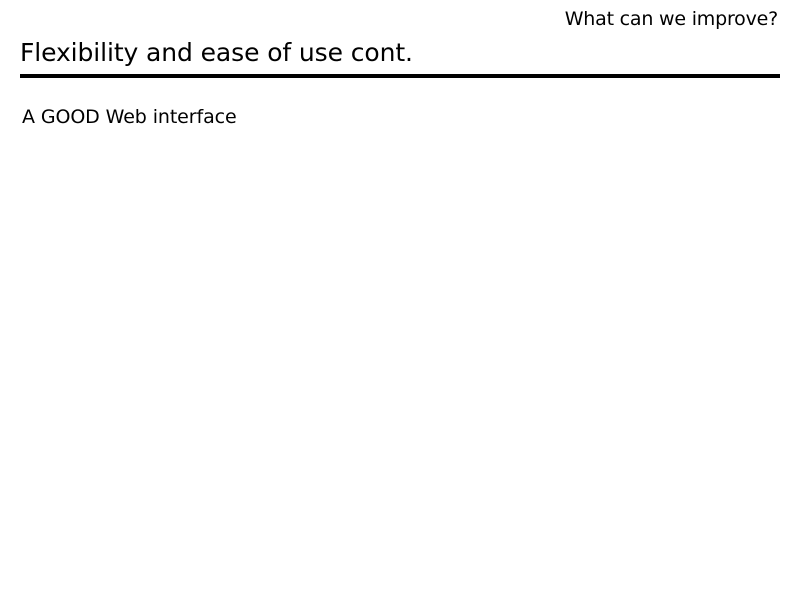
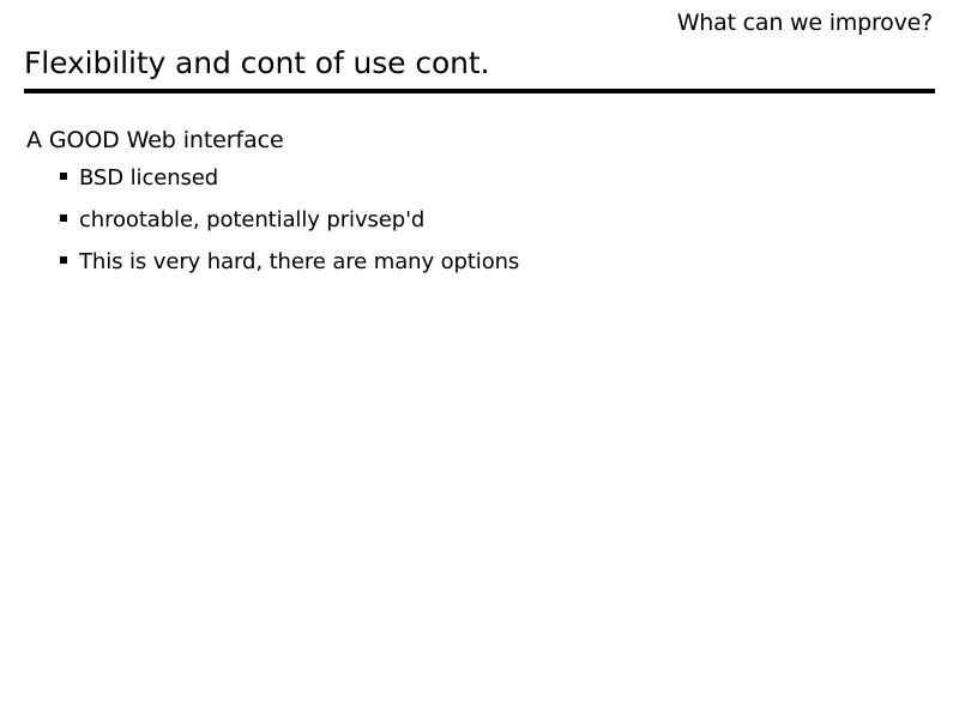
  What can we improve?
- Flexibility and ease of use cont.
+ Flexibility and cont of use cont.
  A GOOD Web interface
+ BSD licensed
+ chrootable, potentially privsep'd
+ This is very hard, there are many options
